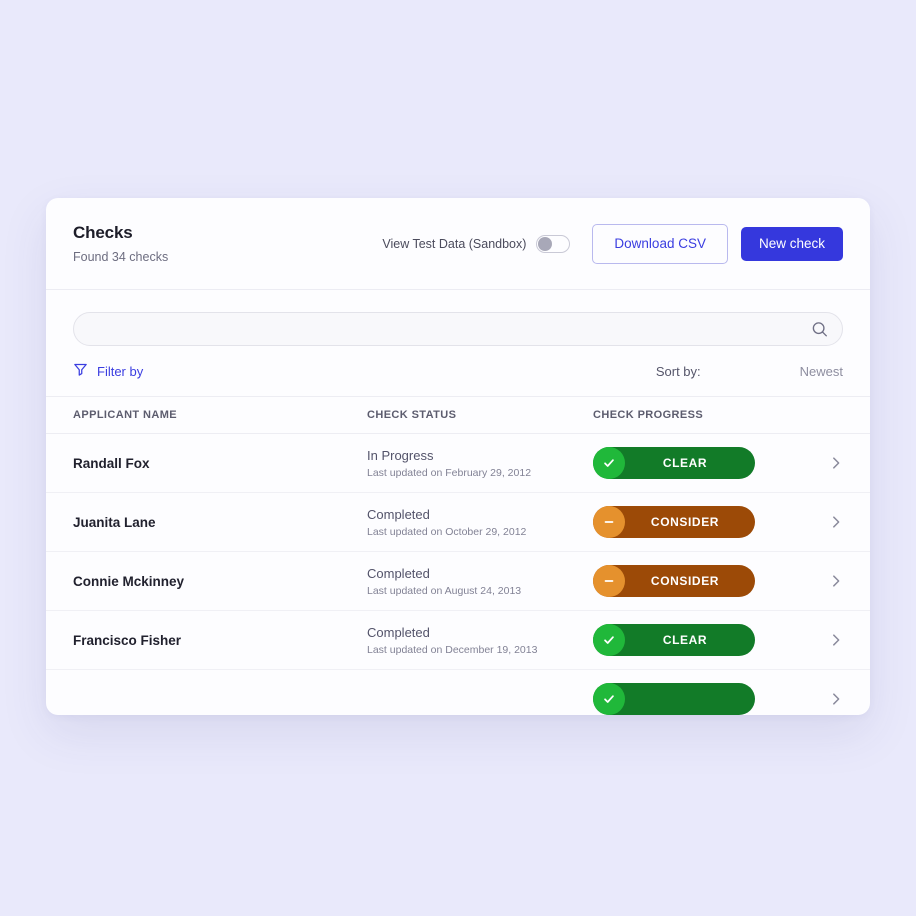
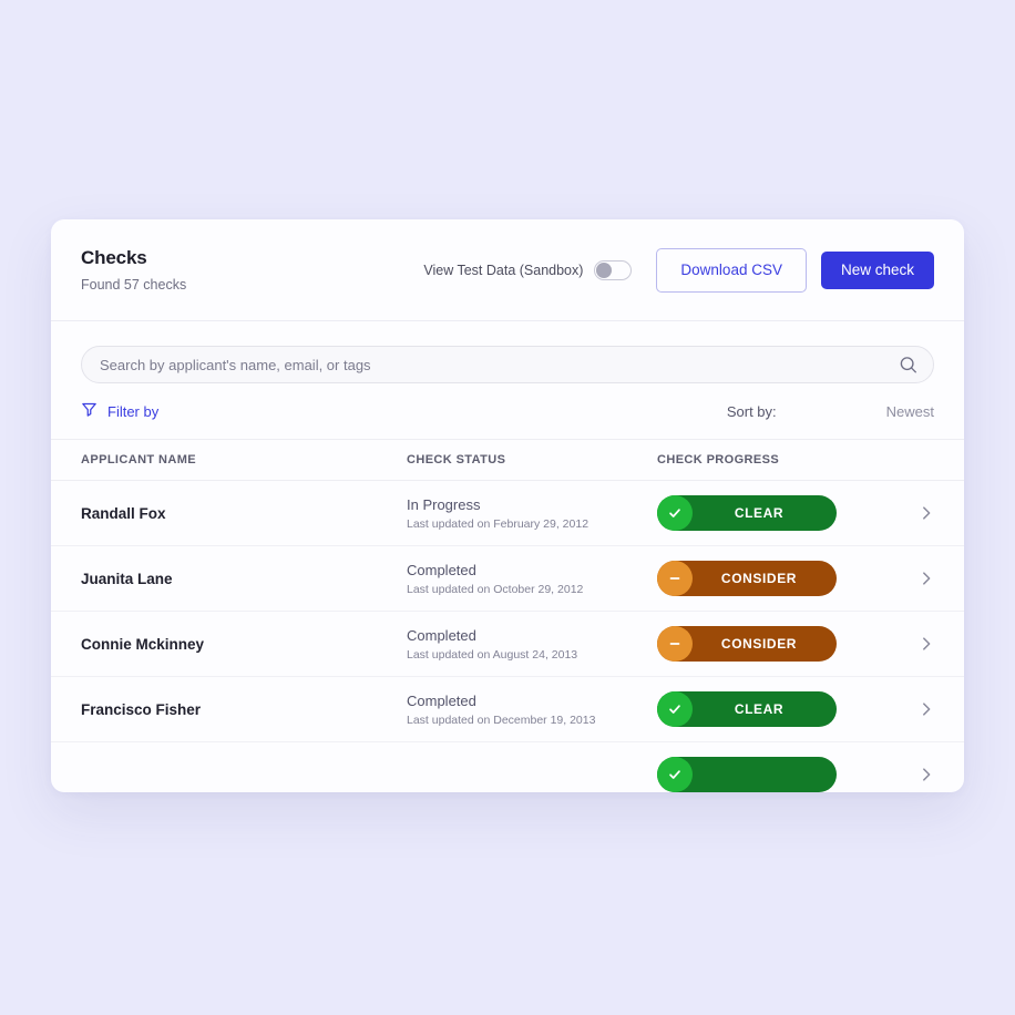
  Checks
- Found 34 checks
+ Found 57 checks
  View Test Data (Sandbox)
  Download CSV
  New check
+ Search by applicant's name, email, or tags
  Filter by
  Sort by:
  Newest
  APPLICANT NAME
  CHECK STATUS
  CHECK PROGRESS
  Randall Fox
  In Progress
  Last updated on February 29, 2012
  CLEAR
  Juanita Lane
  Completed
  Last updated on October 29, 2012
  CONSIDER
  Connie Mckinney
  Completed
  Last updated on August 24, 2013
  CONSIDER
  Francisco Fisher
  Completed
  Last updated on December 19, 2013
  CLEAR
